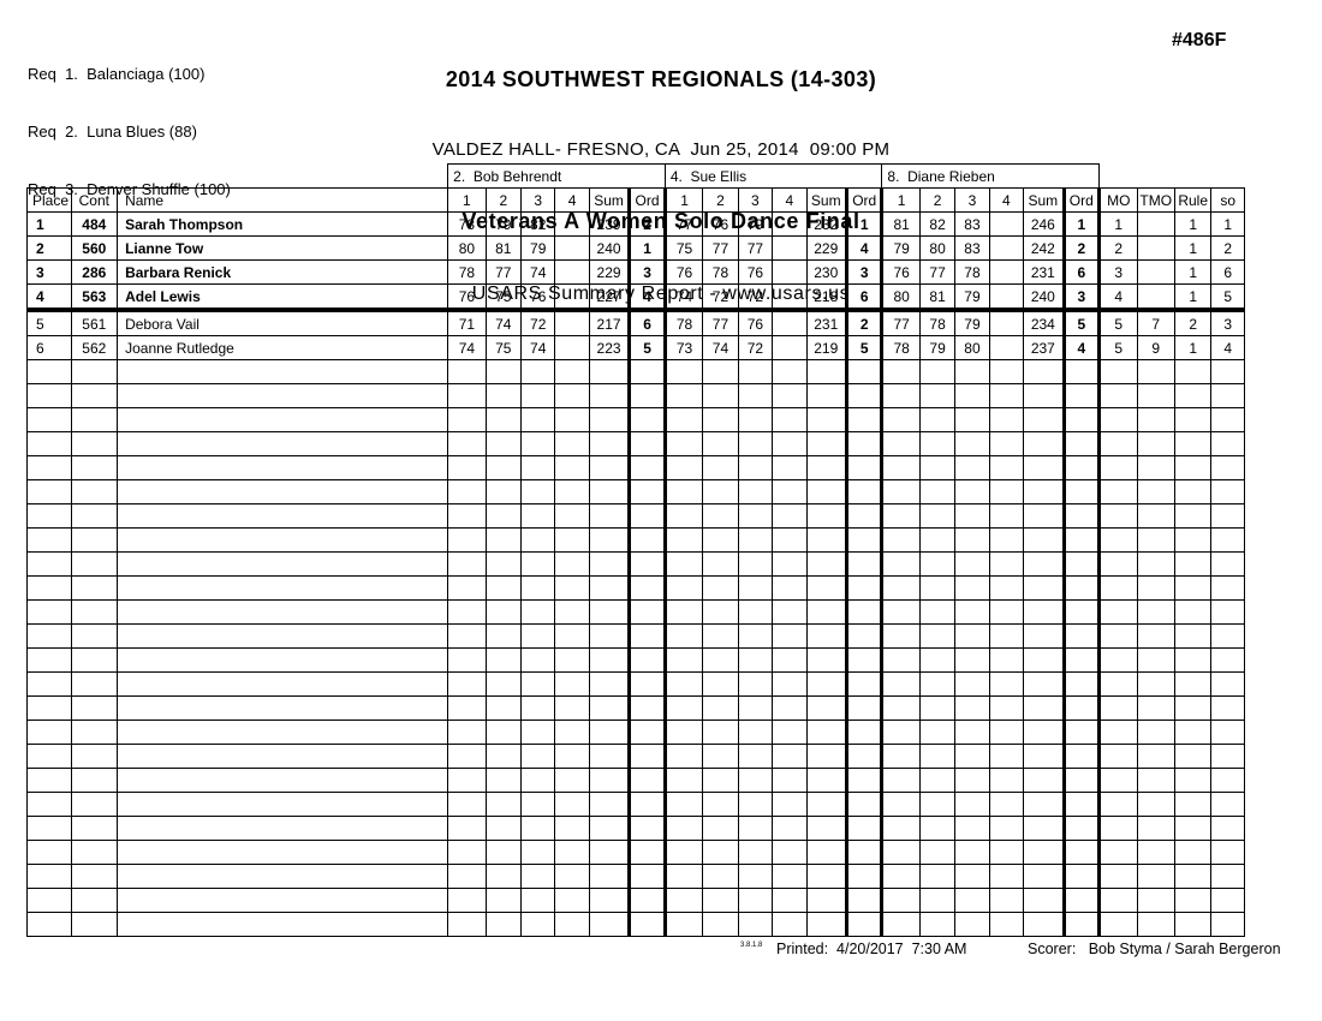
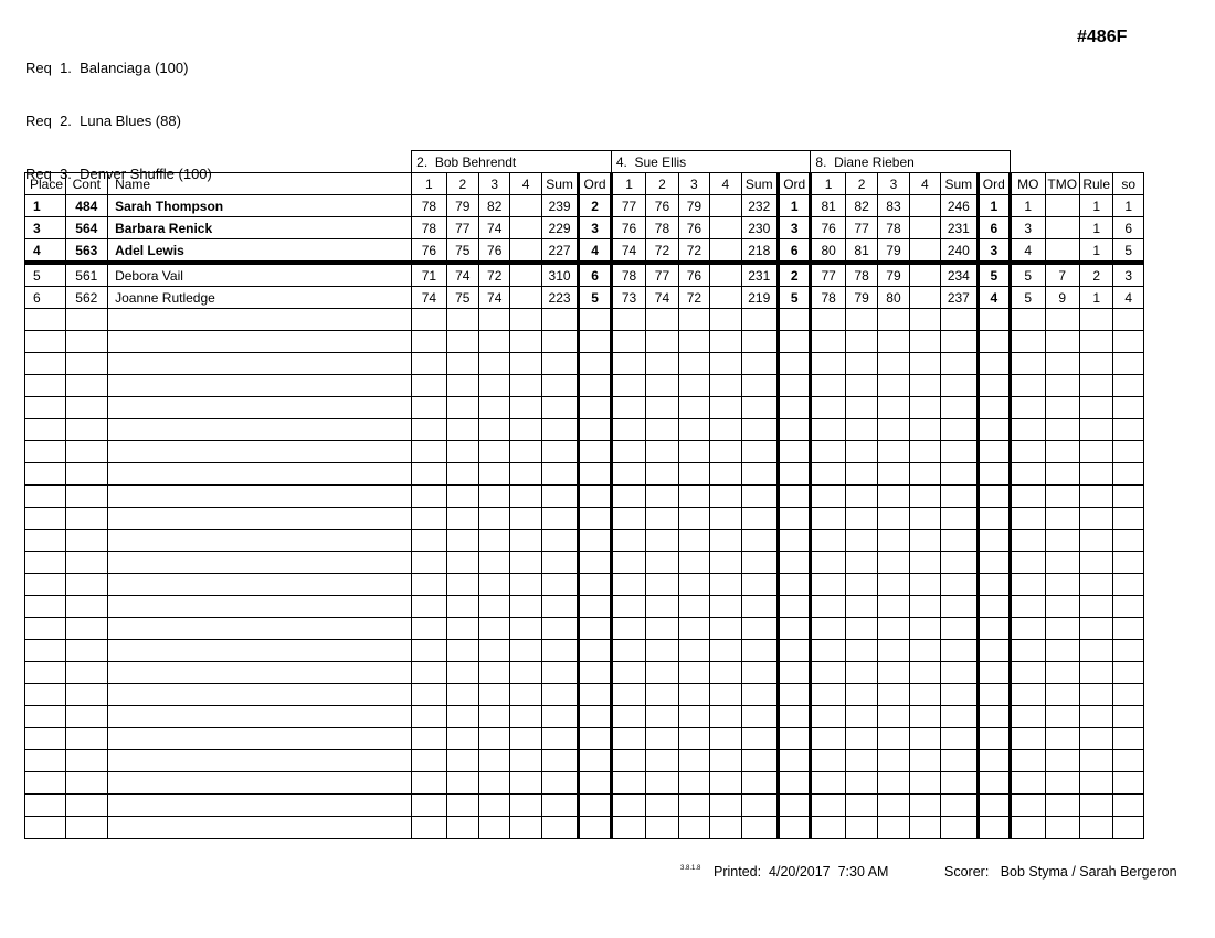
  Req 1. Balanciaga (100)
  Req 2. Luna Blues (88)
  Req 3. Denver Shuffle (100)
- 2014 SOUTHWEST REGIONALS (14-303)
- VALDEZ HALL- FRESNO, CA Jun 25, 2014 09:00 PM
- Veterans A Women Solo Dance Final
- USARS Summary Report - www.usars.us
  #486F
  	2. Bob Behrendt	4. Sue Ellis	8. Diane Rieben
  Place	Cont	Name	1	2	3	4	Sum	Ord	1	2	3	4	Sum	Ord	1	2	3	4	Sum	Ord	MO	TMO	Rule	so
  1	484	Sarah Thompson	78	79	82		239	2	77	76	79		232	1	81	82	83		246	1	1		1	1
- 2	560	Lianne Tow	80	81	79		240	1	75	77	77		229	4	79	80	83		242	2	2		1	2
- 3	286	Barbara Renick	78	77	74		229	3	76	78	76		230	3	76	77	78		231	6	3		1	6
+ 3	564	Barbara Renick	78	77	74		229	3	76	78	76		230	3	76	77	78		231	6	3		1	6
  4	563	Adel Lewis	76	75	76		227	4	74	72	72		218	6	80	81	79		240	3	4		1	5
- 5	561	Debora Vail	71	74	72		217	6	78	77	76		231	2	77	78	79		234	5	5	7	2	3
+ 5	561	Debora Vail	71	74	72		310	6	78	77	76		231	2	77	78	79		234	5	5	7	2	3
  6	562	Joanne Rutledge	74	75	74		223	5	73	74	72		219	5	78	79	80		237	4	5	9	1	4
  Printed: 4/20/2017 7:30 AM
  Scorer: Bob Styma / Sarah Bergeron
